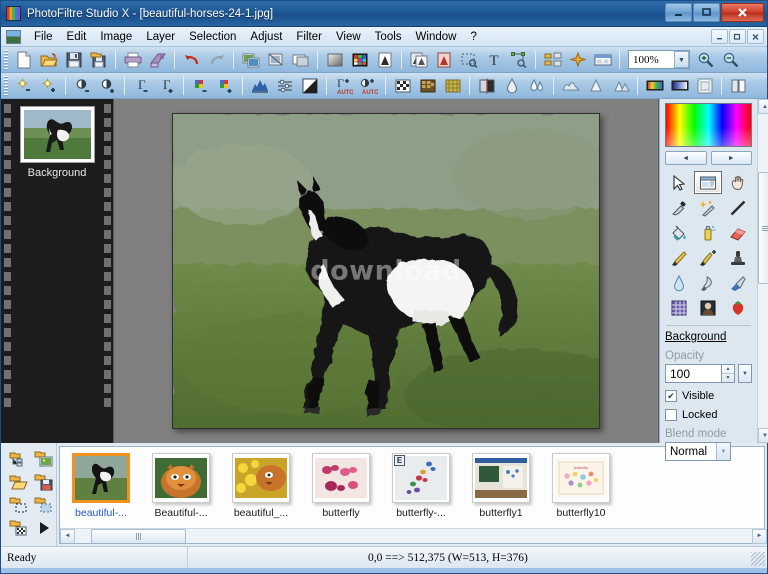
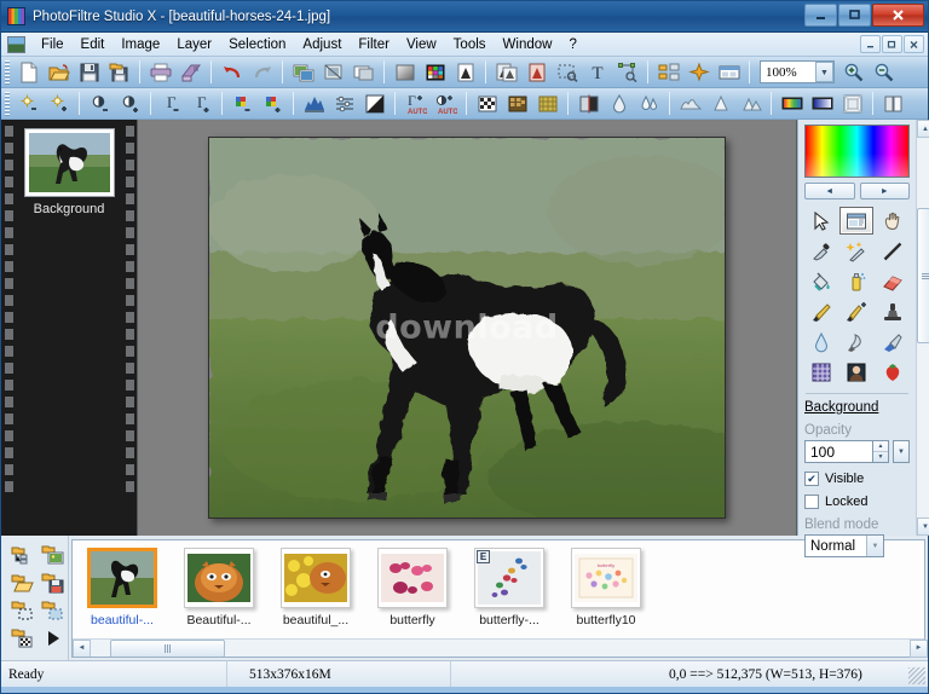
  PhotoFiltre Studio X - [beautiful-horses-24-1.jpg]
  File
  Edit
  Image
  Layer
  Selection
  Adjust
  Filter
  View
  Tools
  Window
  ?
  T
  100%
  ▼
  Γ
  Γ
  Γ
  Background
  download
  Background
  Opacity
  100
  ✔
  Visible
  Locked
  Blend mode
  Normal
  beautiful-...
  Beautiful-...
  beautiful_...
  butterfly
  E
  butterfly-...
- butterfly1
  butterfly10
  Ready
+ 513x376x16M
  0,0 ==> 512,375 (W=513, H=376)
